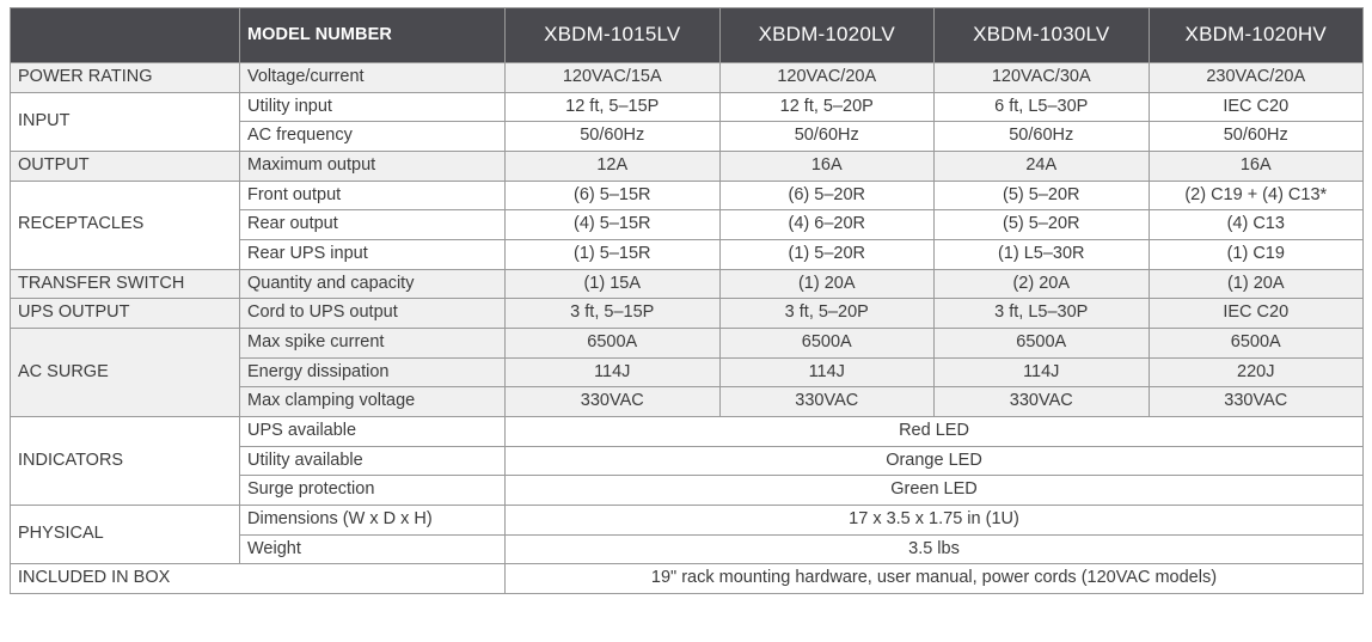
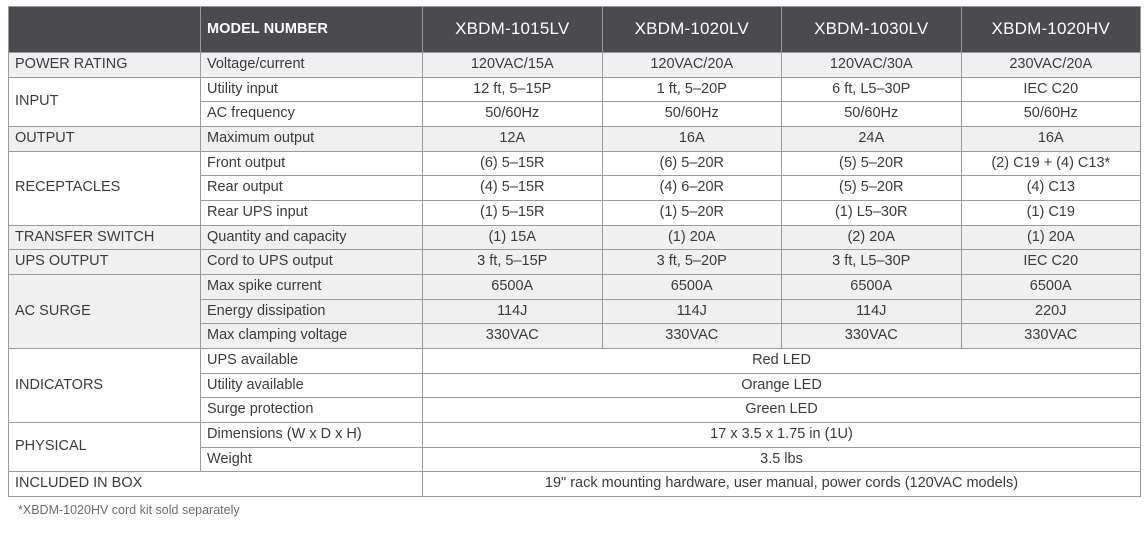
  	MODEL NUMBER	XBDM-1015LV	XBDM-1020LV	XBDM-1030LV	XBDM-1020HV
  POWER RATING	Voltage/current	120VAC/15A	120VAC/20A	120VAC/30A	230VAC/20A
- INPUT	Utility input	12 ft, 5–15P	12 ft, 5–20P	6 ft, L5–30P	IEC C20
+ INPUT	Utility input	12 ft, 5–15P	1 ft, 5–20P	6 ft, L5–30P	IEC C20
  AC frequency	50/60Hz	50/60Hz	50/60Hz	50/60Hz
  OUTPUT	Maximum output	12A	16A	24A	16A
  RECEPTACLES	Front output	(6) 5–15R	(6) 5–20R	(5) 5–20R	(2) C19 + (4) C13*
  Rear output	(4) 5–15R	(4) 6–20R	(5) 5–20R	(4) C13
  Rear UPS input	(1) 5–15R	(1) 5–20R	(1) L5–30R	(1) C19
  TRANSFER SWITCH	Quantity and capacity	(1) 15A	(1) 20A	(2) 20A	(1) 20A
  UPS OUTPUT	Cord to UPS output	3 ft, 5–15P	3 ft, 5–20P	3 ft, L5–30P	IEC C20
  AC SURGE	Max spike current	6500A	6500A	6500A	6500A
  Energy dissipation	114J	114J	114J	220J
  Max clamping voltage	330VAC	330VAC	330VAC	330VAC
  INDICATORS	UPS available	Red LED
  Utility available	Orange LED
  Surge protection	Green LED
  PHYSICAL	Dimensions (W x D x H)	17 x 3.5 x 1.75 in (1U)
  Weight	3.5 lbs
  INCLUDED IN BOX	19" rack mounting hardware, user manual, power cords (120VAC models)
+ *XBDM-1020HV cord kit sold separately
